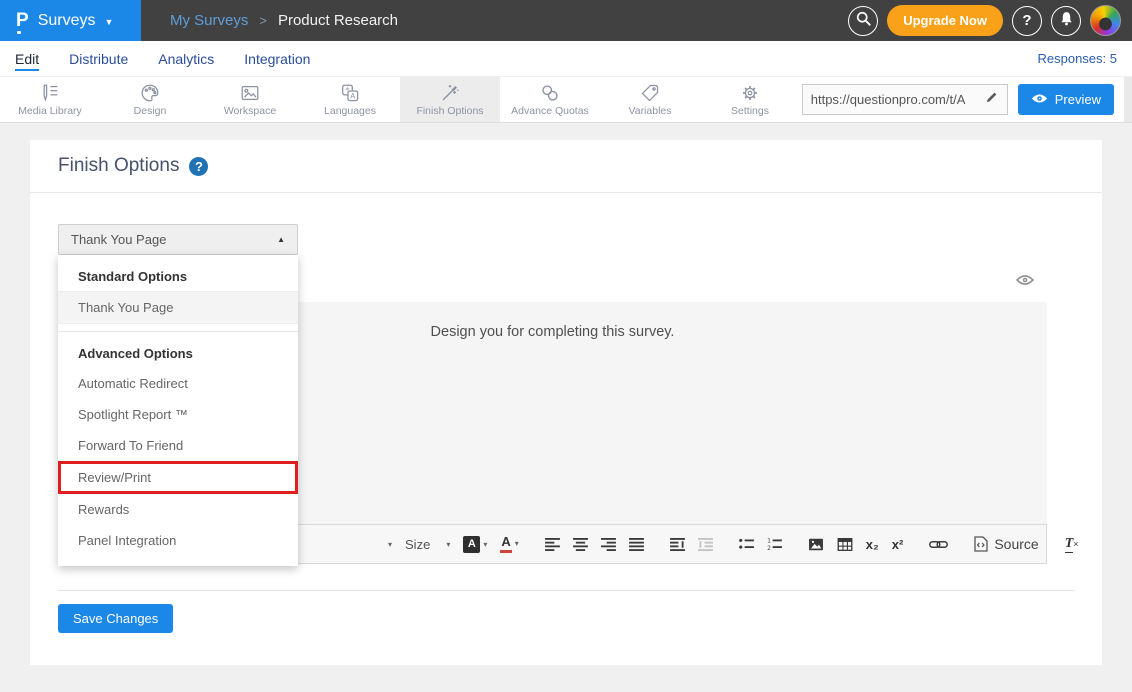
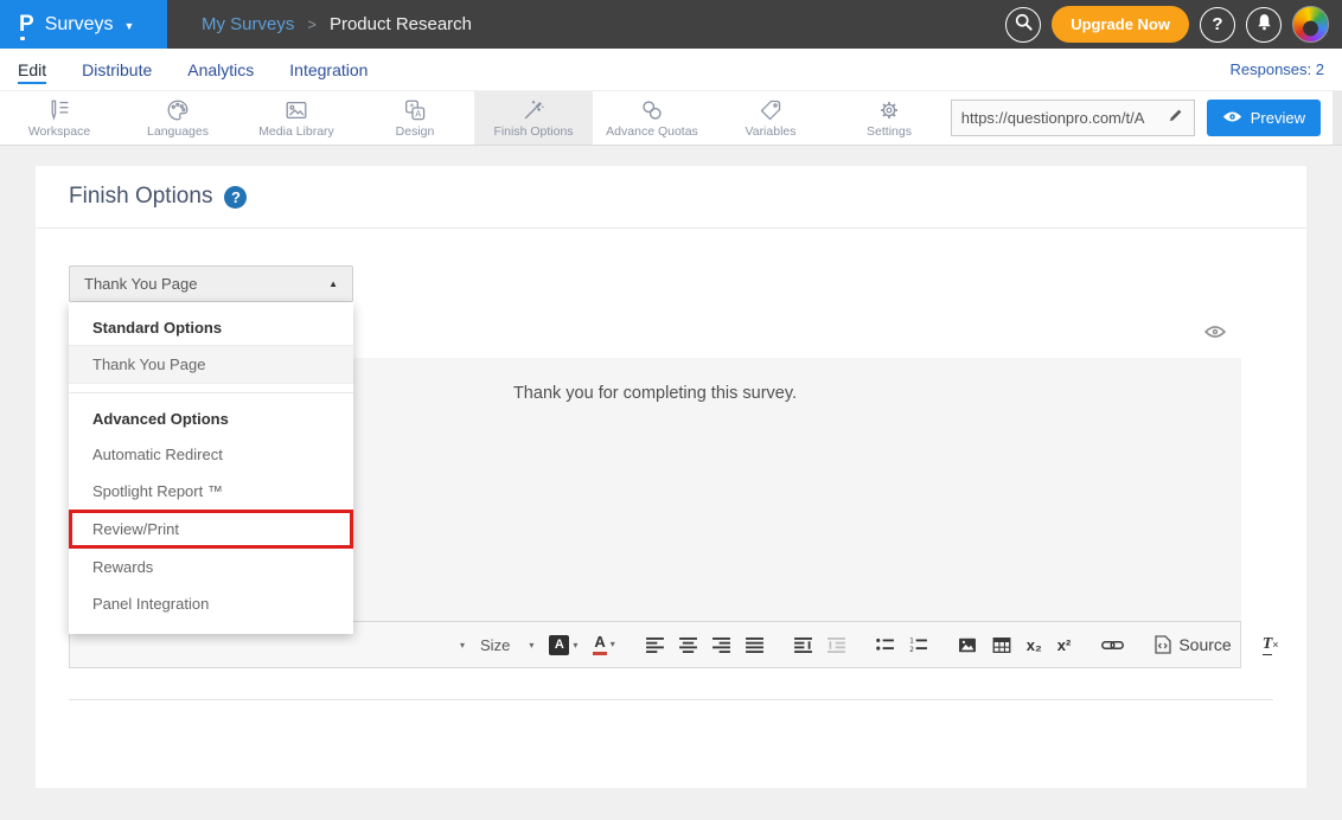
  P
  Surveys
  ▼
  My Surveys
  >
  Product Research
  Upgrade Now
  ?
  Edit
  Distribute
  Analytics
  Integration
- Responses: 5
+ Responses: 2
- Media Library
+ Workspace
- Design
+ Languages
- Workspace
+ Media Library
  *
  A
- Languages
+ Design
  Finish Options
  Advance Quotas
  Variables
  Settings
  https://questionpro.com/t/A
  Preview
  Finish Options
  ?
  Thank You Page
  ▲
  Standard Options
  Thank You Page
  Advanced Options
  Automatic Redirect
  Spotlight Report ™
- Forward To Friend
  Review/Print
  Rewards
  Panel Integration
- Design you for completing this survey.
+ Thank you for completing this survey.
  ▾
  Size
  ▾
  A
  ▾
  A
  ▾
  x₂
  x²
  Source
  T
  ×
- Save Changes
